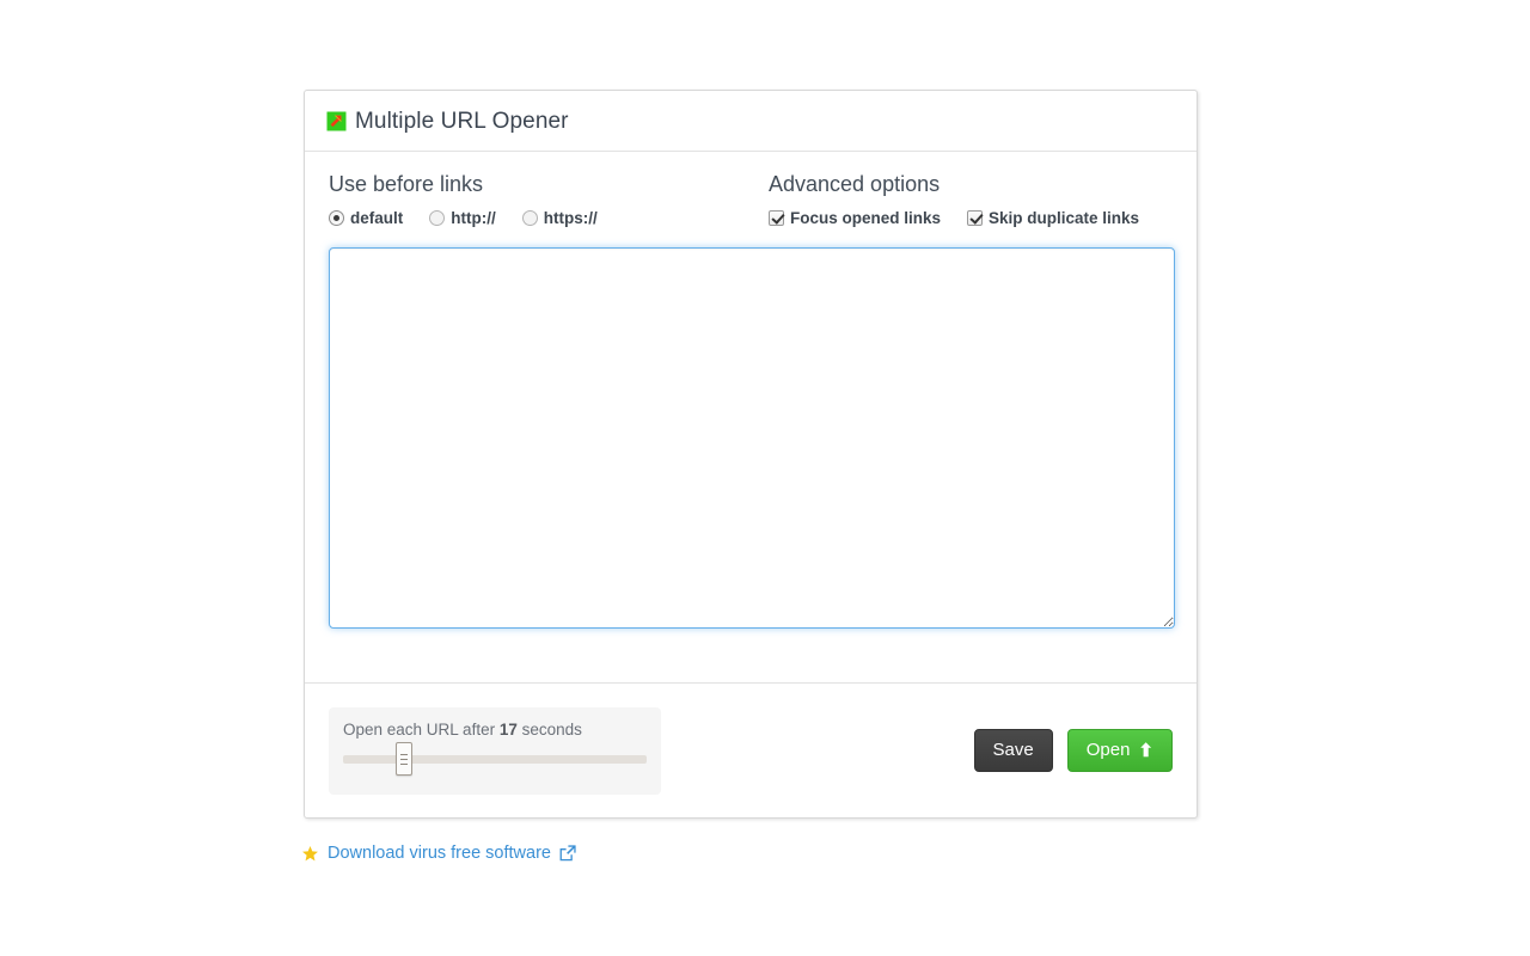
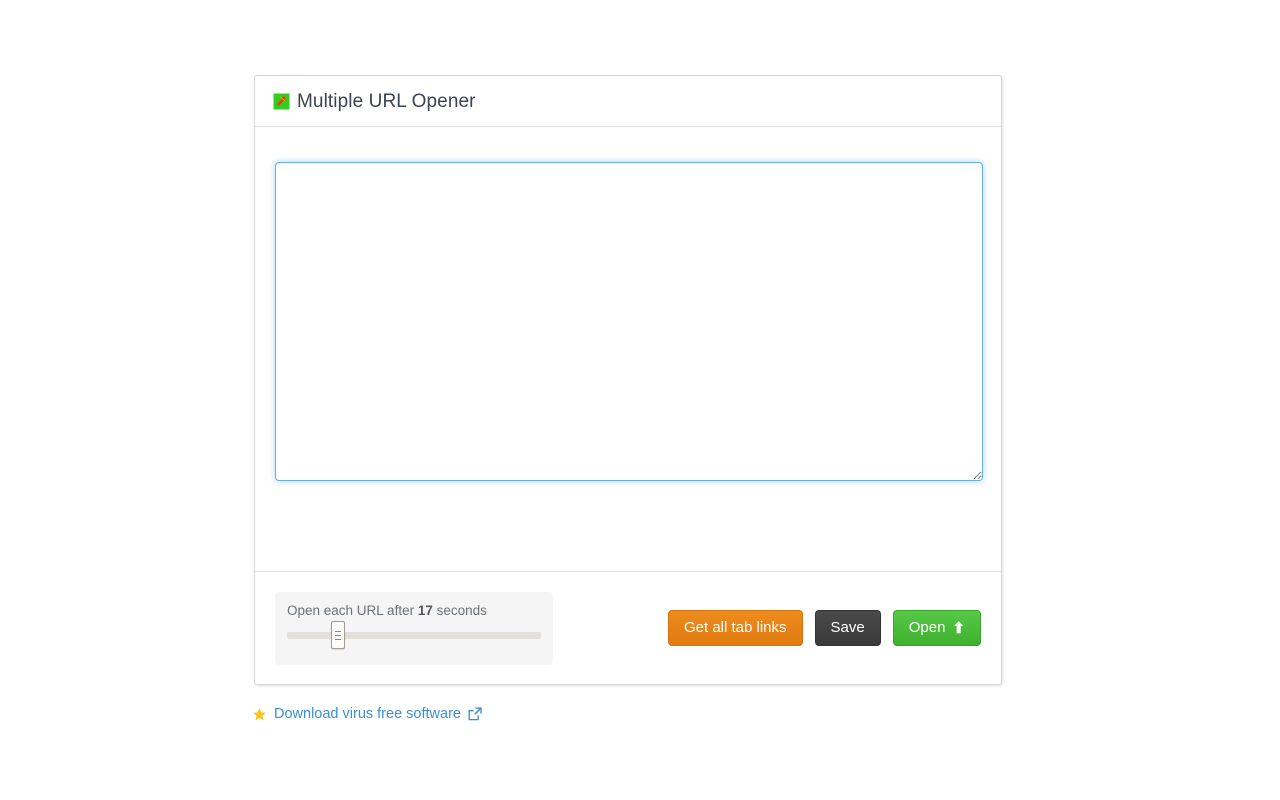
  Multiple URL Opener
- Use before links
- default
- http://
- https://
- Advanced options
- Focus opened links
- Skip duplicate links
  Open each URL after 17 seconds
+ Get all tab links
  Save
  Open
  ⬆
  Download virus free software
